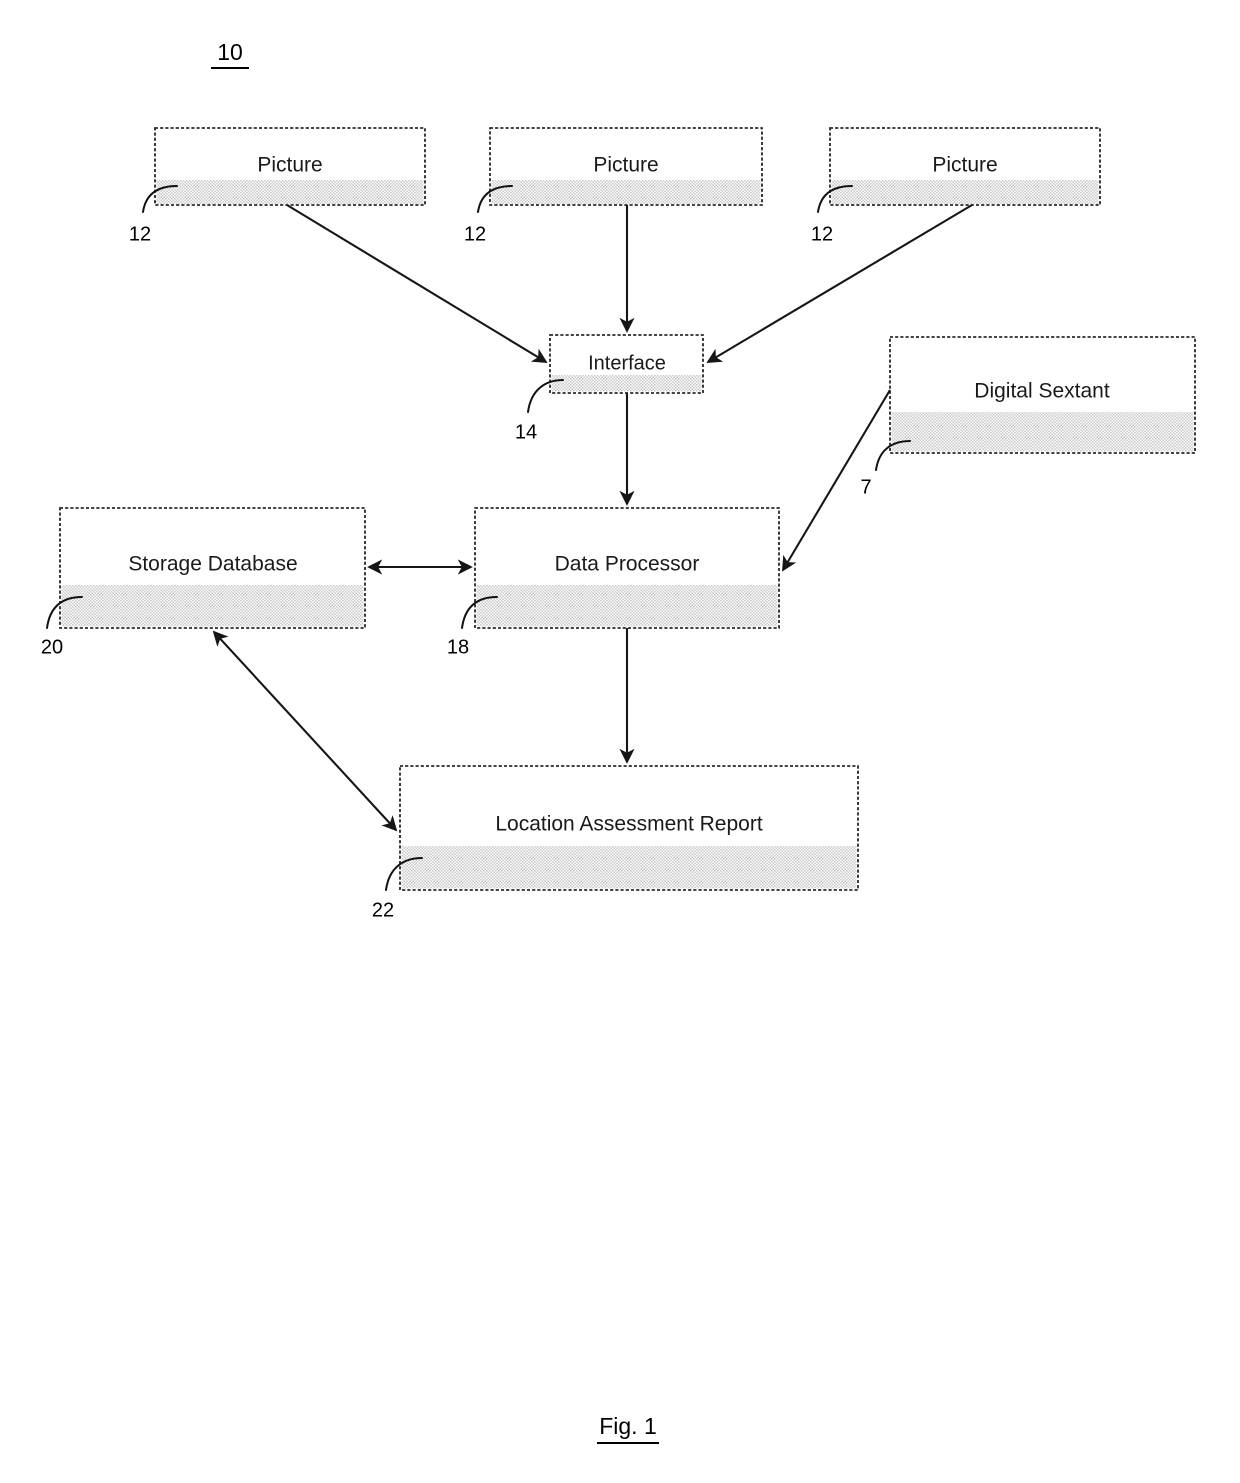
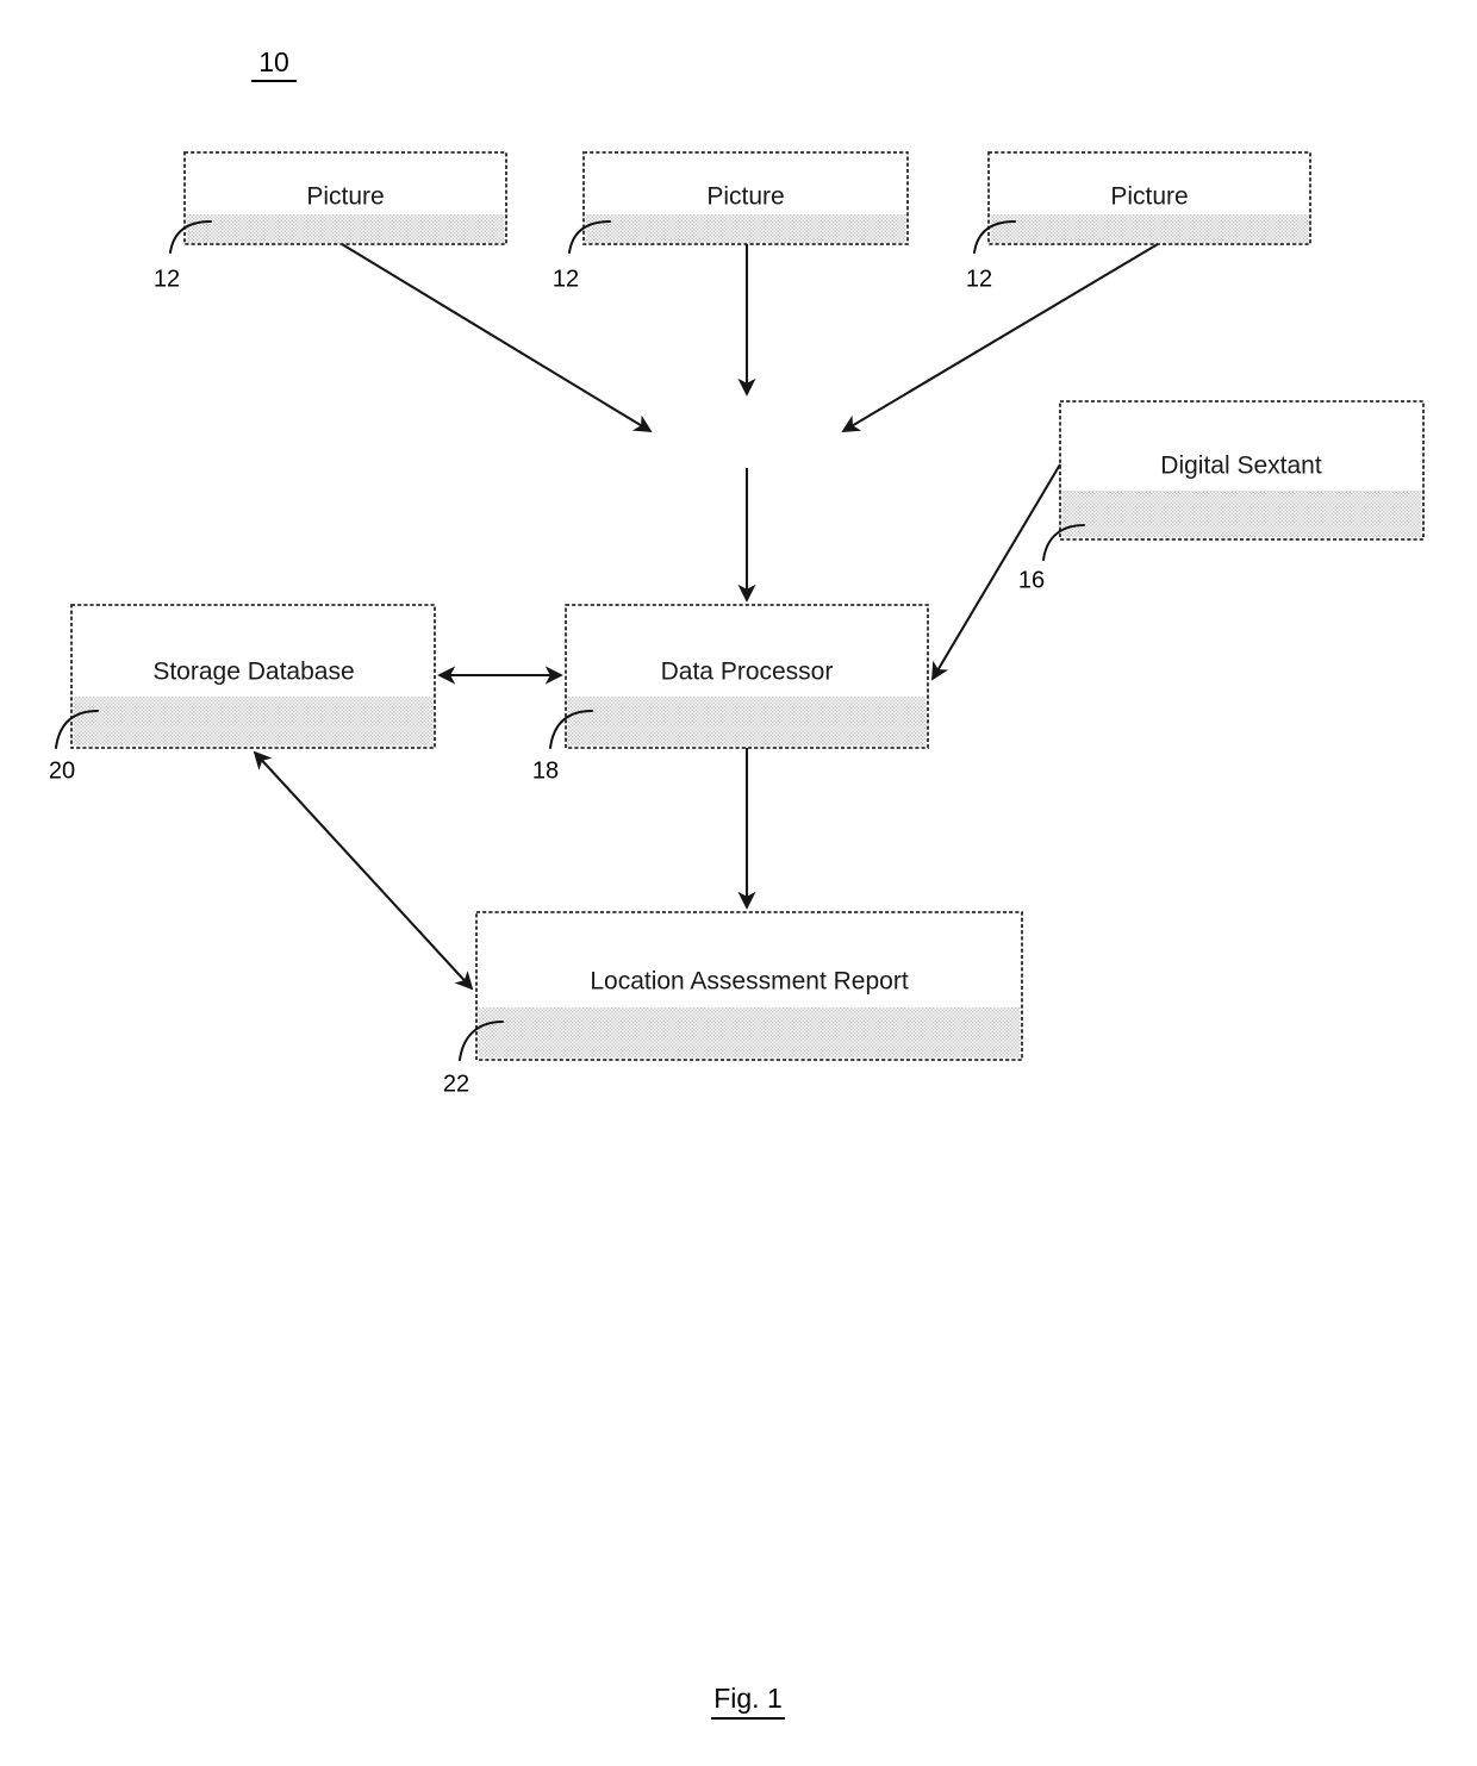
  10
  Picture
  12
  Picture
  12
  Picture
  12
- Interface
- 14
  Digital Sextant
- 7
+ 16
  Storage Database
  20
  Data Processor
  18
  Location Assessment Report
  22
  Fig. 1
